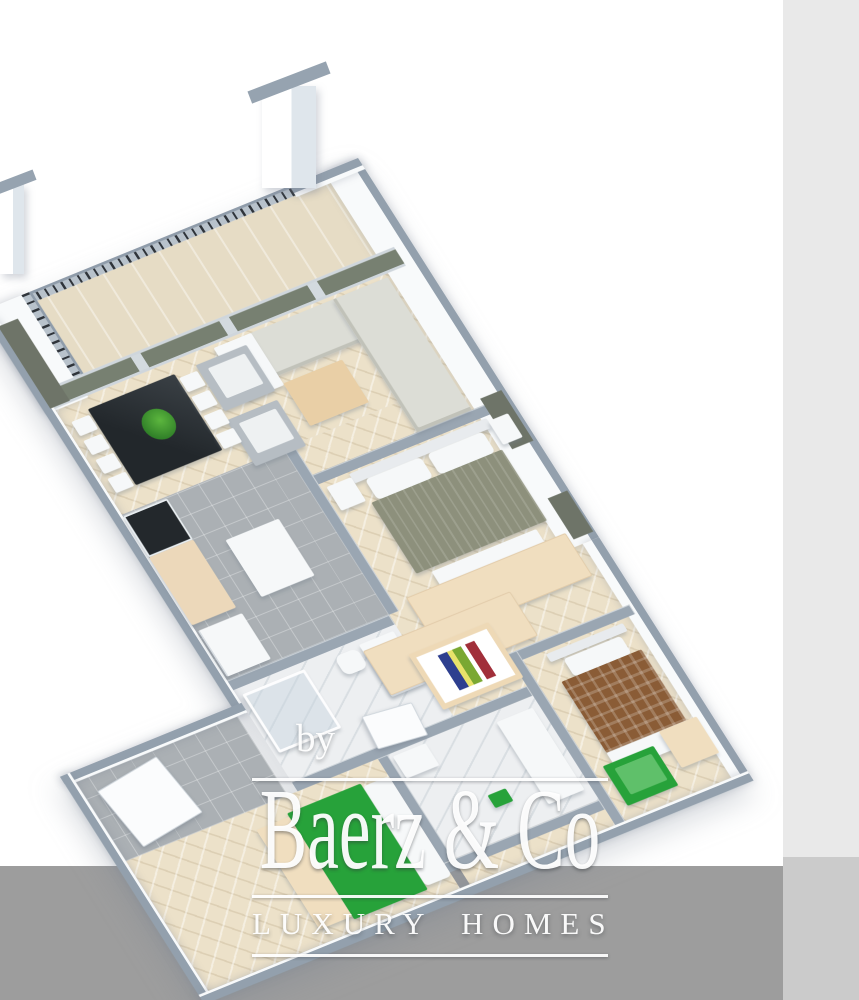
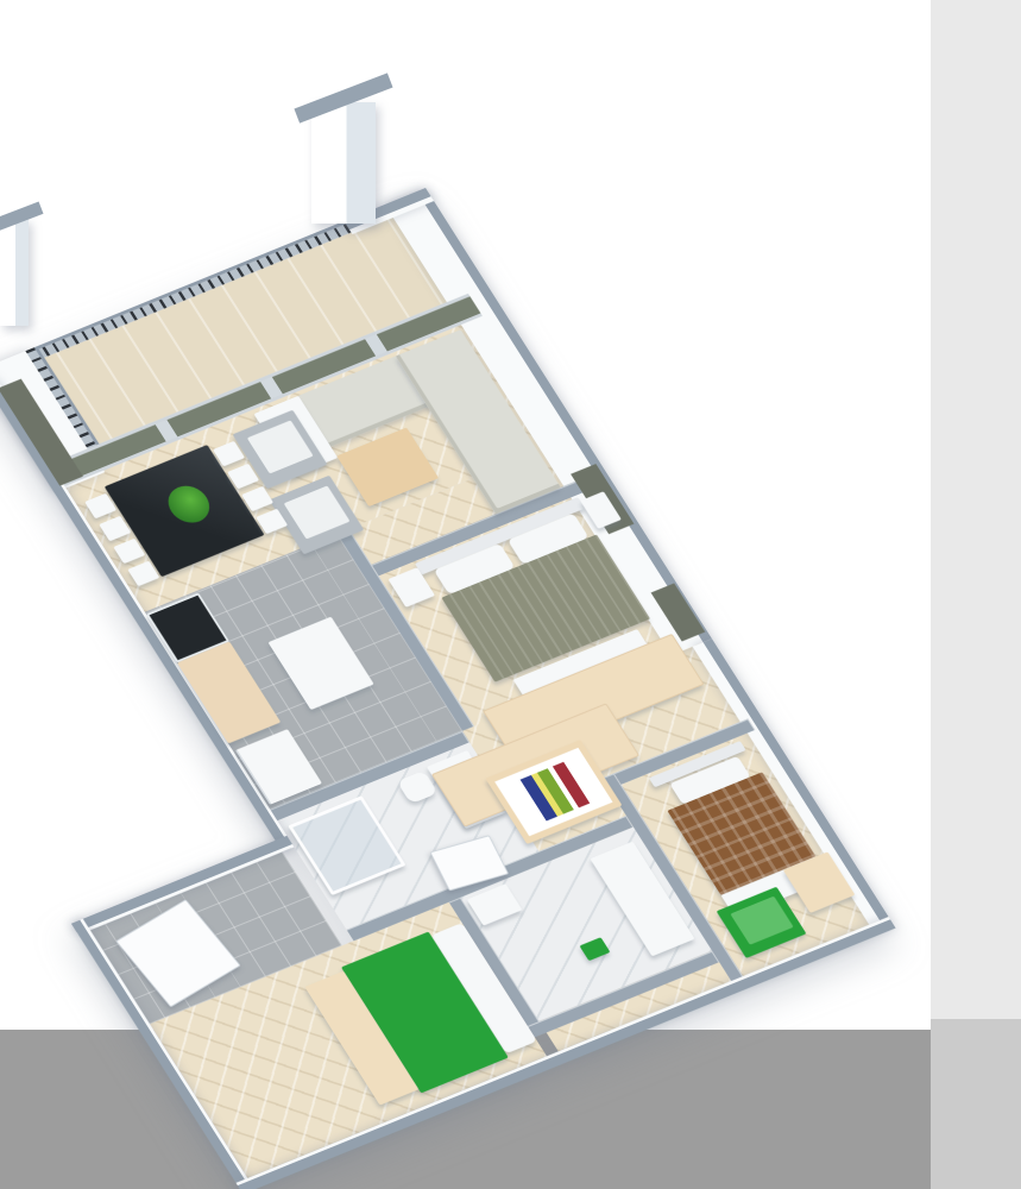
- by
- Baerz & Co
- LUXURY HOMES
